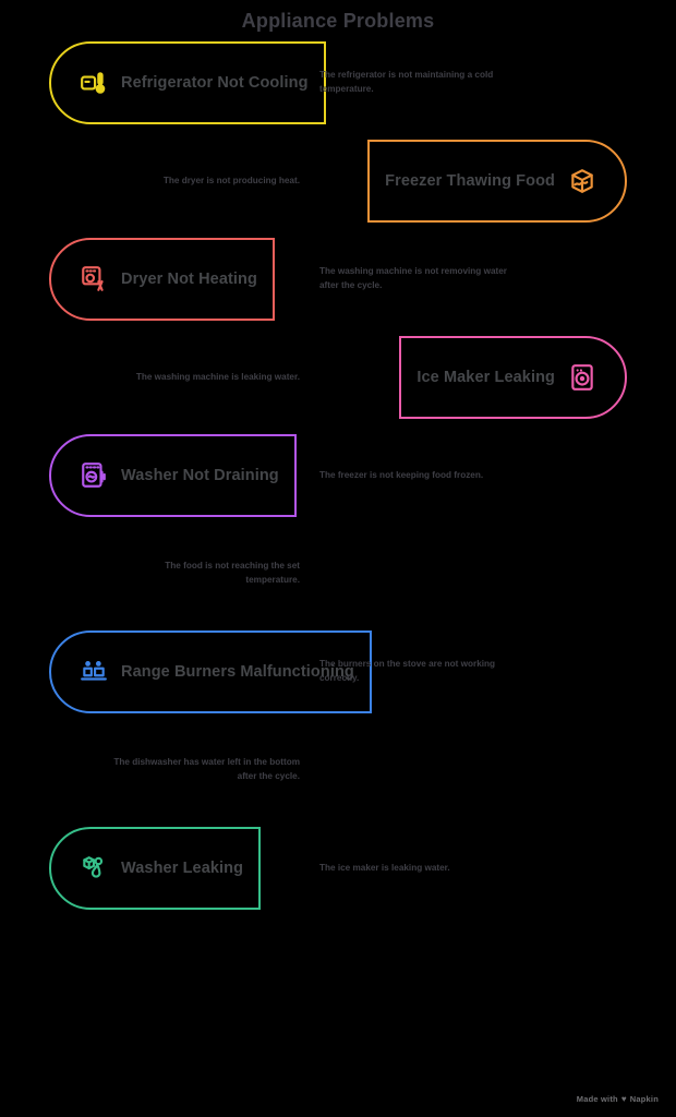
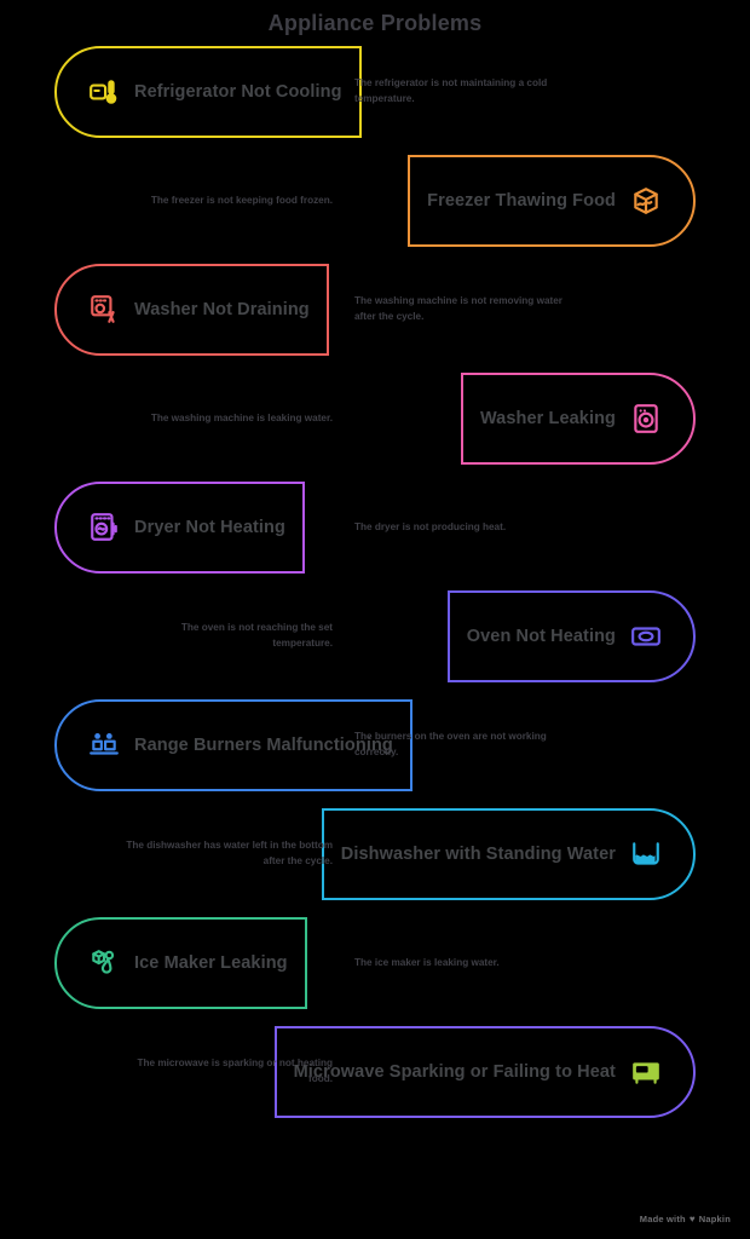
  Appliance Problems
  Refrigerator Not Cooling
  The refrigerator is not maintaining a cold temperature.
  Freezer Thawing Food
- The dryer is not producing heat.
+ The freezer is not keeping food frozen.
- Dryer Not Heating
+ Washer Not Draining
  The washing machine is not removing water after the cycle.
- Ice Maker Leaking
+ Washer Leaking
  The washing machine is leaking water.
- Washer Not Draining
+ Dryer Not Heating
- The freezer is not keeping food frozen.
+ The dryer is not producing heat.
+ Oven Not Heating
- The food is not reaching the set temperature.
+ The oven is not reaching the set temperature.
  Range Burners Malfunctioning
- The burners on the stove are not working correctly.
+ The burners on the oven are not working correctly.
+ Dishwasher with Standing Water
  The dishwasher has water left in the bottom after the cycle.
- Washer Leaking
+ Ice Maker Leaking
  The ice maker is leaking water.
+ Microwave Sparking or Failing to Heat
+ The microwave is sparking or not heating food.
  Made with
  ♥
  Napkin
